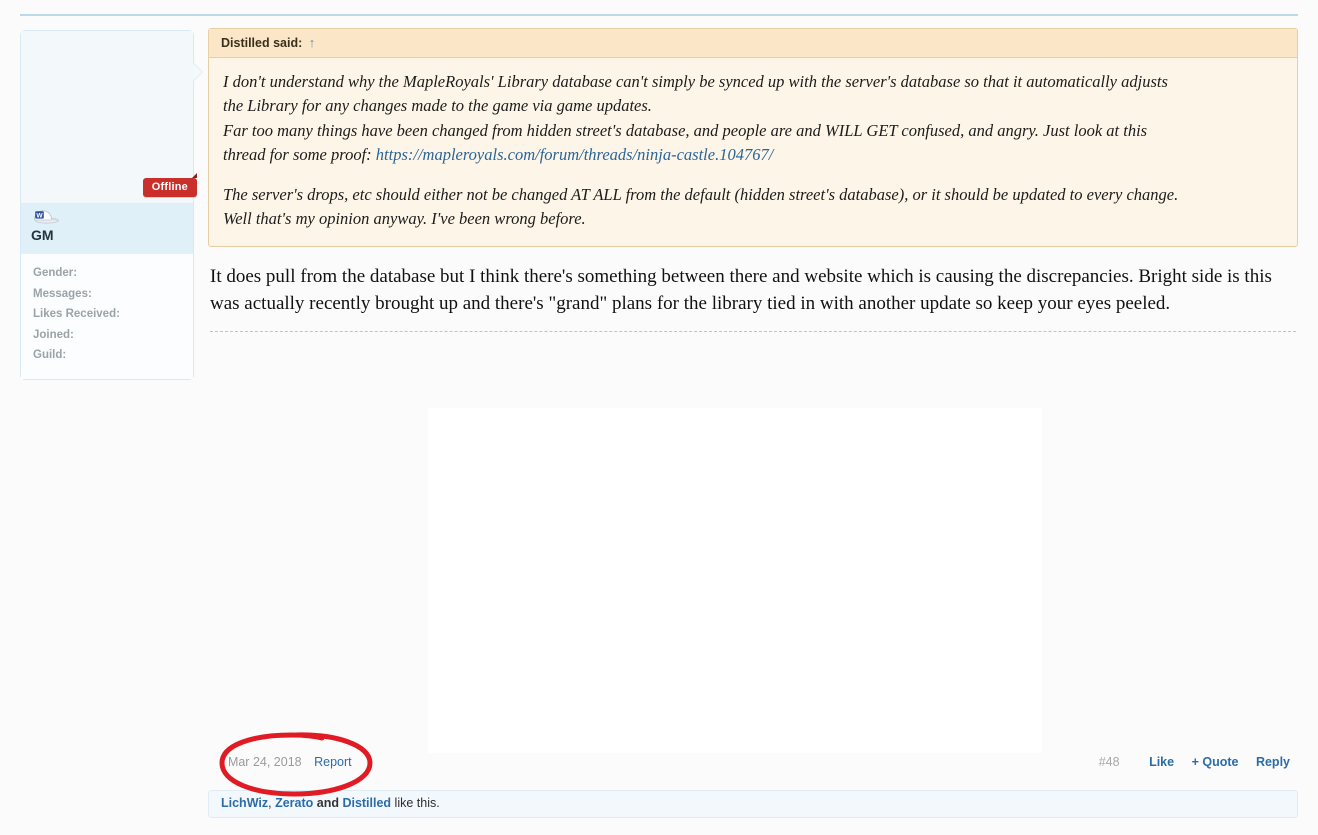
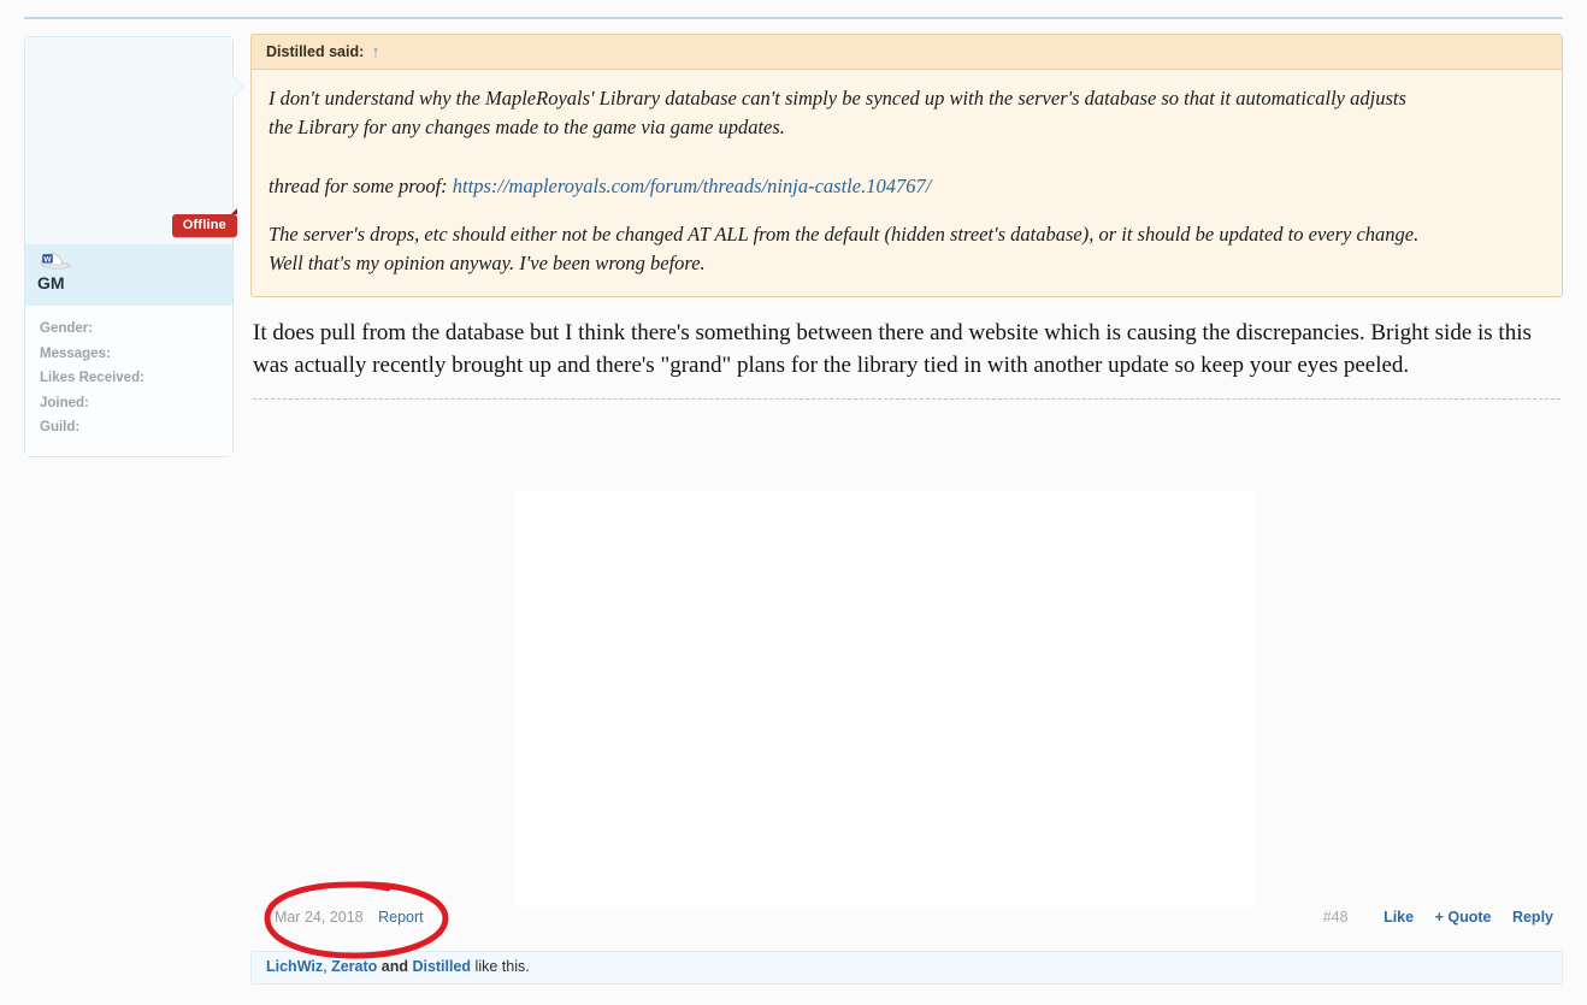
  Offline
  GM
  Gender:
  Messages:
  Likes Received:
  Joined:
  Guild:
  Distilled said: ↑
  I don't understand why the MapleRoyals' Library database can't simply be synced up with the server's database so that it automatically adjusts
  the Library for any changes made to the game via game updates.
- Far too many things have been changed from hidden street's database, and people are and WILL GET confused, and angry. Just look at this
  thread for some proof: https://mapleroyals.com/forum/threads/ninja-castle.104767/
  The server's drops, etc should either not be changed AT ALL from the default (hidden street's database), or it should be updated to every change.
  Well that's my opinion anyway. I've been wrong before.
  It does pull from the database but I think there's something between there and website which is causing the discrepancies. Bright side is this was actually recently brought up and there's "grand" plans for the library tied in with another update so keep your eyes peeled.
  Mar 24, 2018 Report
  #48 Like + Quote Reply
  LichWiz, Zerato and Distilled like this.
